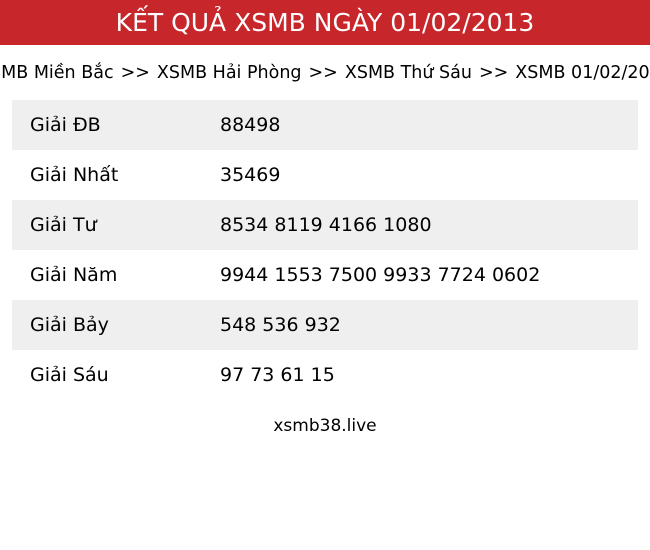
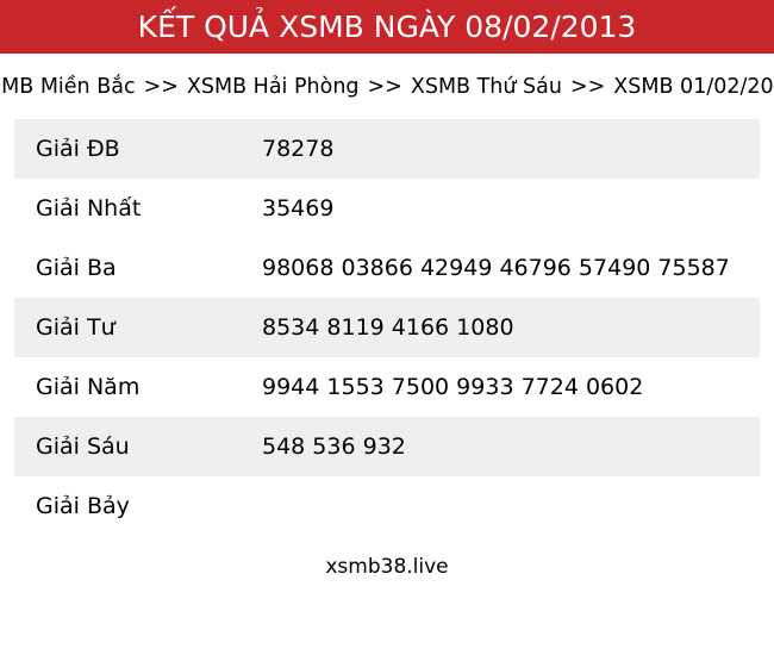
- KẾT QUẢ XSMB NGÀY 01/02/2013
+ KẾT QUẢ XSMB NGÀY 08/02/2013
  MB Miền Bắc
  >>
  XSMB Hải Phòng
  >>
  XSMB Thứ Sáu
  >>
  XSMB 01/02/20
  Giải ĐB
- 88498
+ 78278
  Giải Nhất
  35469
+ Giải Ba
+ 98068 03866 42949 46796 57490 75587
  Giải Tư
  8534 8119 4166 1080
  Giải Năm
  9944 1553 7500 9933 7724 0602
- Giải Bảy
+ Giải Sáu
  548 536 932
- Giải Sáu
+ Giải Bảy
- 97 73 61 15
  xsmb38.live
